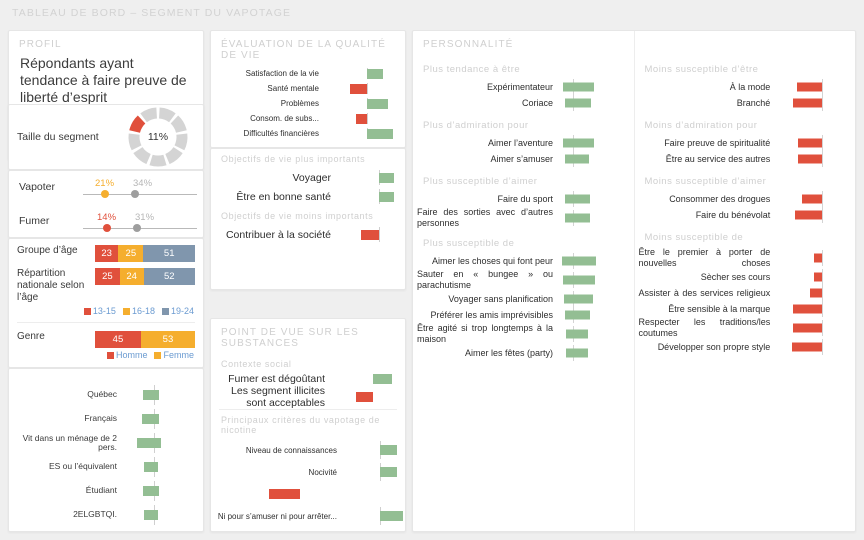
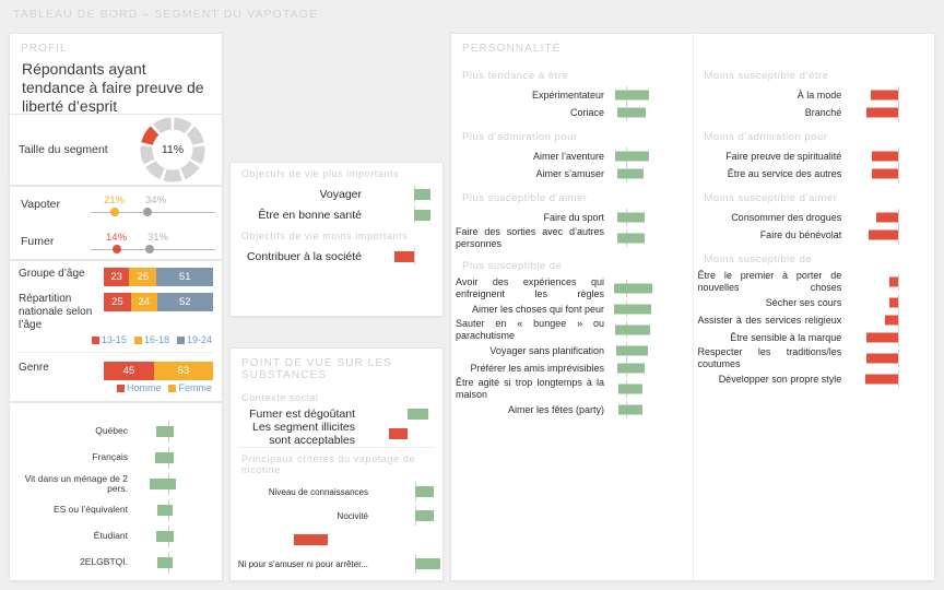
  TABLEAU DE BORD – SEGMENT DU VAPOTAGE
  PROFIL
  Répondants ayant tendance à faire preuve de liberté d’esprit
  Taille du segment
  11%
  Vapoter
  21%
  34%
  Fumer
  14%
  31%
  Groupe d’âge
  23
  25
  51
  Répartition nationale selon l’âge
  25
  24
  52
  13-15
  16-18
  19-24
  Genre
  45
  53
  Homme
  Femme
  Québec
  Français
  Vit dans un ménage de 2 pers.
  ES ou l’équivalent
  Étudiant
  2ELGBTQI.
- ÉVALUATION DE LA QUALITÉ DE VIE
- Satisfaction de la vie
- Santé mentale
- Problèmes
- Consom. de subs...
- Difficultés financières
  Objectifs de vie plus importants
  Voyager
  Être en bonne santé
  Objectifs de vie moins importants
  Contribuer à la société
  POINT DE VUE SUR LES SUBSTANCES
  Contexte social
  Fumer est dégoûtant
  Les segment illicites sont acceptables
  Principaux critères du vapotage de nicotine
  Niveau de connaissances
  Nocivité
  Ni pour s’amuser ni pour arrêter...
  PERSONNALITÉ
  Plus tendance à être
  Expérimentateur
  Coriace
  Plus d’admiration pour
  Aimer l’aventure
  Aimer s’amuser
  Plus susceptible d’aimer
  Faire du sport
  Faire des sorties avec d’autres personnes
  Plus susceptible de
+ Avoir des expériences qui enfreignent les règles
  Aimer les choses qui font peur
  Sauter en « bungee » ou parachutisme
  Voyager sans planification
  Préférer les amis imprévisibles
  Être agité si trop longtemps à la maison
  Aimer les fêtes (party)
  Moins susceptible d’être
  À la mode
  Branché
  Moins d’admiration pour
  Faire preuve de spiritualité
  Être au service des autres
  Moins susceptible d’aimer
  Consommer des drogues
  Faire du bénévolat
  Moins susceptible de
  Être le premier à porter de nouvelles choses
  Sècher ses cours
  Assister à des services religieux
  Être sensible à la marque
  Respecter les traditions/les coutumes
  Développer son propre style
